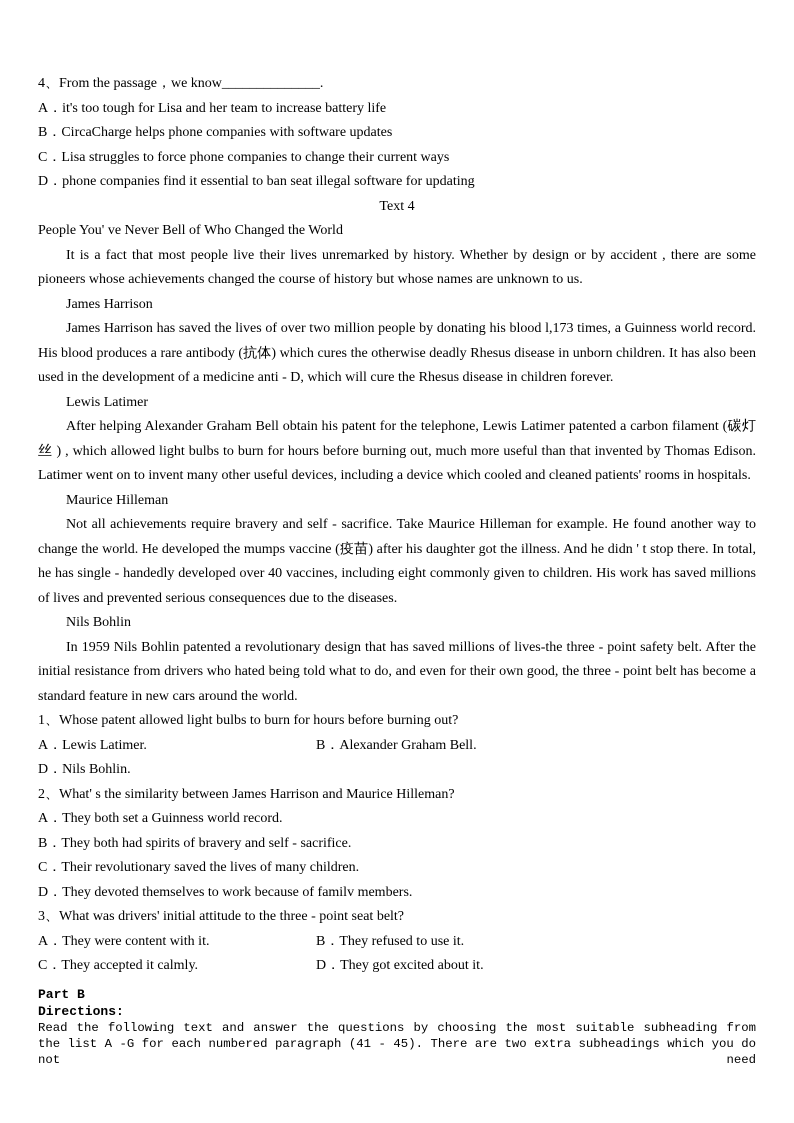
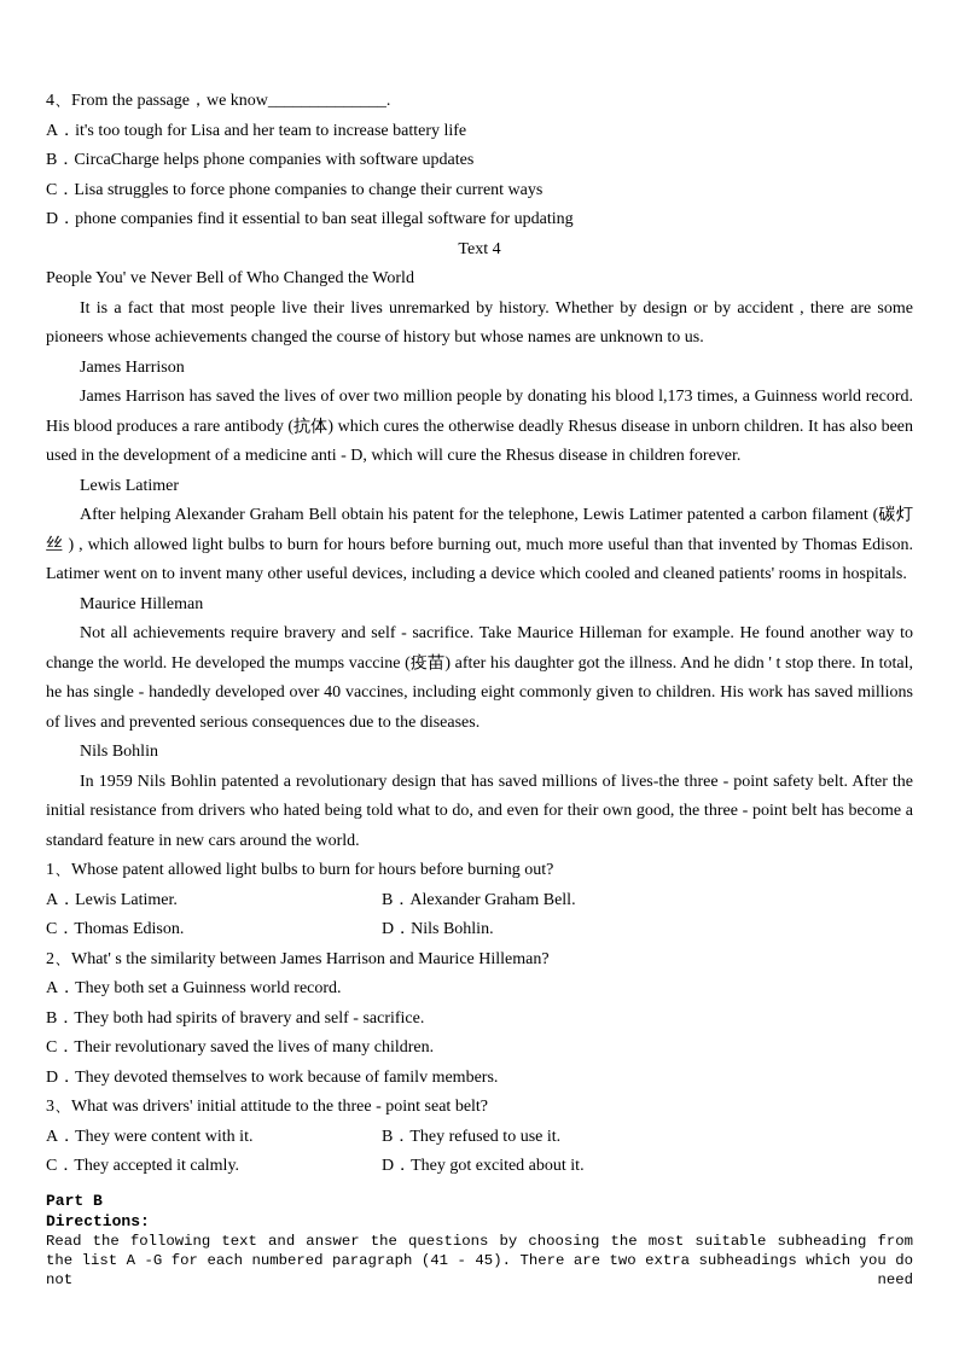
  4、From the passage，we know______________.
  A．it's too tough for Lisa and her team to increase battery life
  B．CircaCharge helps phone companies with software updates
  C．Lisa struggles to force phone companies to change their current ways
  D．phone companies find it essential to ban seat illegal software for updating
  Text 4
  People You' ve Never Bell of Who Changed the World
  It is a fact that most people live their lives unremarked by history. Whether by design or by accident , there are some pioneers whose achievements changed the course of history but whose names are unknown to us.
  James Harrison
  James Harrison has saved the lives of over two million people by donating his blood l,173 times, a Guinness world record. His blood produces a rare antibody (抗体) which cures the otherwise deadly Rhesus disease in unborn children. It has also been used in the development of a medicine anti - D, which will cure the Rhesus disease in children forever.
  Lewis Latimer
  After helping Alexander Graham Bell obtain his patent for the telephone, Lewis Latimer patented a carbon filament (碳灯丝 ) , which allowed light bulbs to burn for hours before burning out, much more useful than that invented by Thomas Edison. Latimer went on to invent many other useful devices, including a device which cooled and cleaned patients' rooms in hospitals.
  Maurice Hilleman
  Not all achievements require bravery and self - sacrifice. Take Maurice Hilleman for example. He found another way to change the world. He developed the mumps vaccine (疫苗) after his daughter got the illness. And he didn ' t stop there. In total, he has single - handedly developed over 40 vaccines, including eight commonly given to children. His work has saved millions of lives and prevented serious consequences due to the diseases.
  Nils Bohlin
  In 1959 Nils Bohlin patented a revolutionary design that has saved millions of lives-the three - point safety belt. After the initial resistance from drivers who hated being told what to do, and even for their own good, the three - point belt has become a standard feature in new cars around the world.
  1、Whose patent allowed light bulbs to burn for hours before burning out?
  A．Lewis Latimer.
  B．Alexander Graham Bell.
+ C．Thomas Edison.
  D．Nils Bohlin.
  2、What' s the similarity between James Harrison and Maurice Hilleman?
  A．They both set a Guinness world record.
  B．They both had spirits of bravery and self - sacrifice.
  C．Their revolutionary saved the lives of many children.
  D．They devoted themselves to work because of familv members.
  3、What was drivers' initial attitude to the three - point seat belt?
  A．They were content with it.
  B．They refused to use it.
  C．They accepted it calmly.
  D．They got excited about it.
  Part B
  Directions:
  Read the following text and answer the questions by choosing the most suitable subheading from the list A -G for each numbered paragraph (41 - 45). There are two extra subheadings which you do not need
